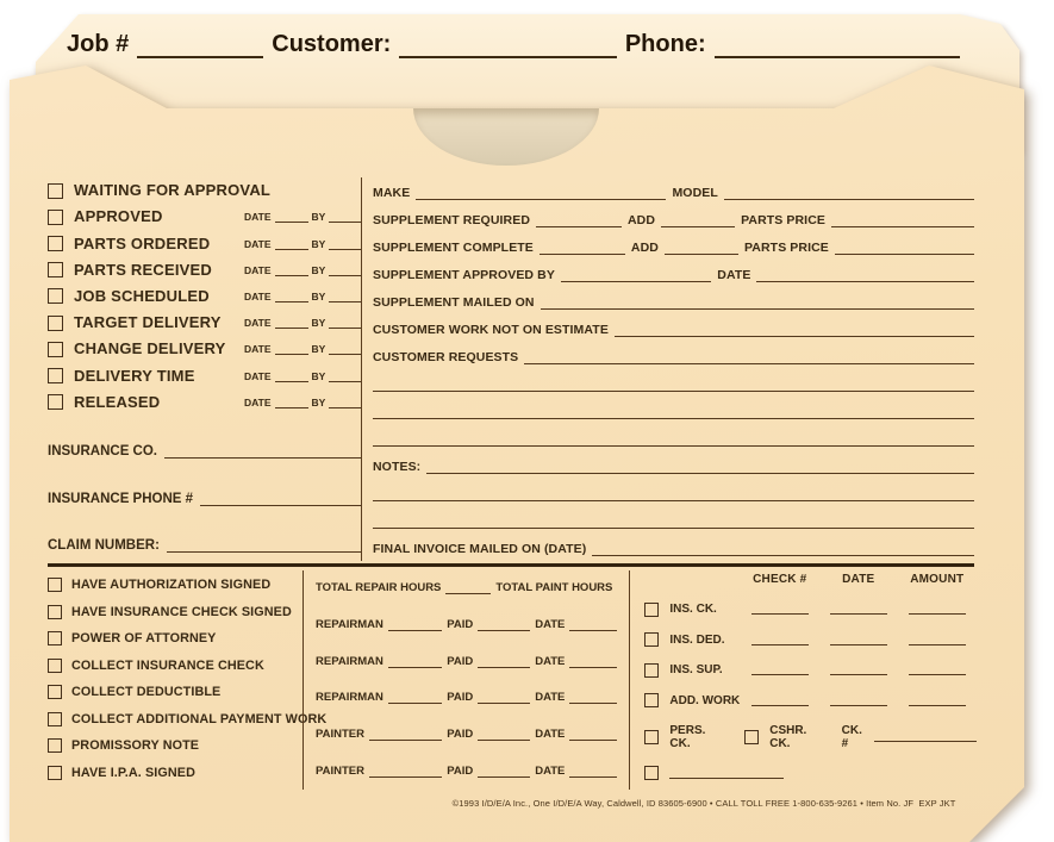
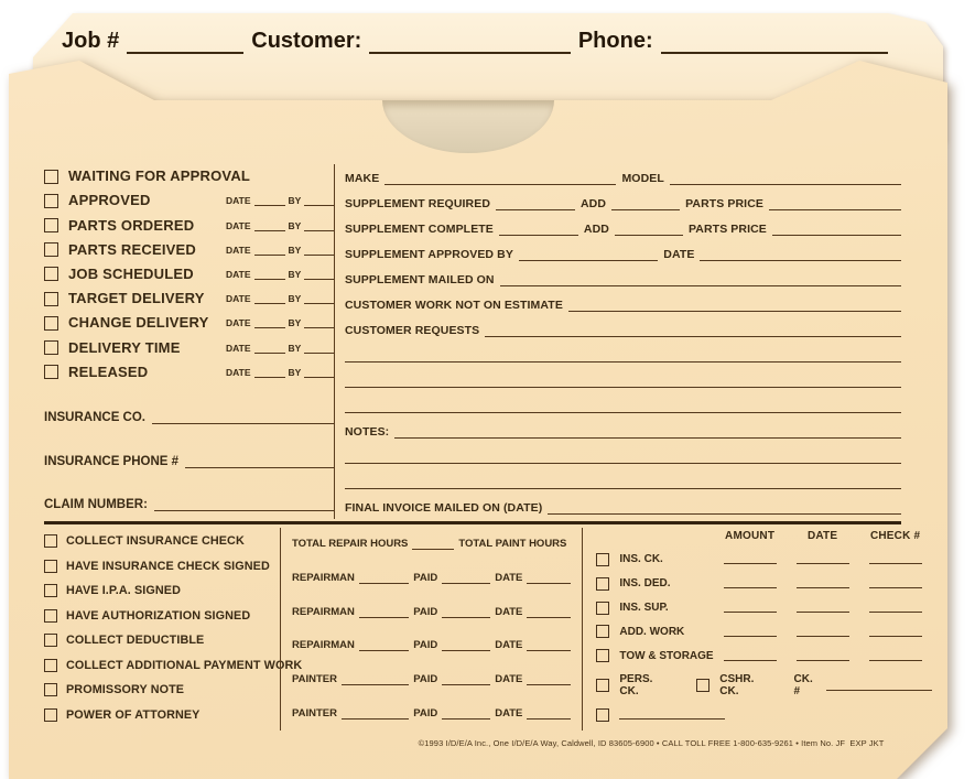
  Job #
  Customer:
  Phone:
  WAITING FOR APPROVAL
  APPROVED
  DATE
  BY
  PARTS ORDERED
  DATE
  BY
  PARTS RECEIVED
  DATE
  BY
  JOB SCHEDULED
  DATE
  BY
  TARGET DELIVERY
  DATE
  BY
  CHANGE DELIVERY
  DATE
  BY
  DELIVERY TIME
  DATE
  BY
  RELEASED
  DATE
  BY
  INSURANCE CO.
  INSURANCE PHONE #
  CLAIM NUMBER:
  MAKE
  MODEL
  SUPPLEMENT REQUIRED
  ADD
  PARTS PRICE
  SUPPLEMENT COMPLETE
  ADD
  PARTS PRICE
  SUPPLEMENT APPROVED BY
  DATE
  SUPPLEMENT MAILED ON
  CUSTOMER WORK NOT ON ESTIMATE
  CUSTOMER REQUESTS
  NOTES:
  FINAL INVOICE MAILED ON (DATE)
- HAVE AUTHORIZATION SIGNED
+ COLLECT INSURANCE CHECK
  HAVE INSURANCE CHECK SIGNED
- POWER OF ATTORNEY
+ HAVE I.P.A. SIGNED
- COLLECT INSURANCE CHECK
+ HAVE AUTHORIZATION SIGNED
  COLLECT DEDUCTIBLE
  COLLECT ADDITIONAL PAYMENT WORK
  PROMISSORY NOTE
- HAVE I.P.A. SIGNED
+ POWER OF ATTORNEY
  TOTAL REPAIR HOURS
  TOTAL PAINT HOURS
  REPAIRMAN
  PAID
  DATE
  REPAIRMAN
  PAID
  DATE
  REPAIRMAN
  PAID
  DATE
  PAINTER
  PAID
  DATE
  PAINTER
  PAID
  DATE
- CHECK #
+ AMOUNT
  DATE
- AMOUNT
+ CHECK #
  INS. CK.
  INS. DED.
  INS. SUP.
  ADD. WORK
+ TOW & STORAGE
  PERS. CK.
  CSHR. CK.
  CK. #
  ©1993 I/D/E/A Inc., One I/D/E/A Way, Caldwell, ID 83605-6900 • CALL TOLL FREE 1-800-635-9261 • Item No. JF EXP JKT
